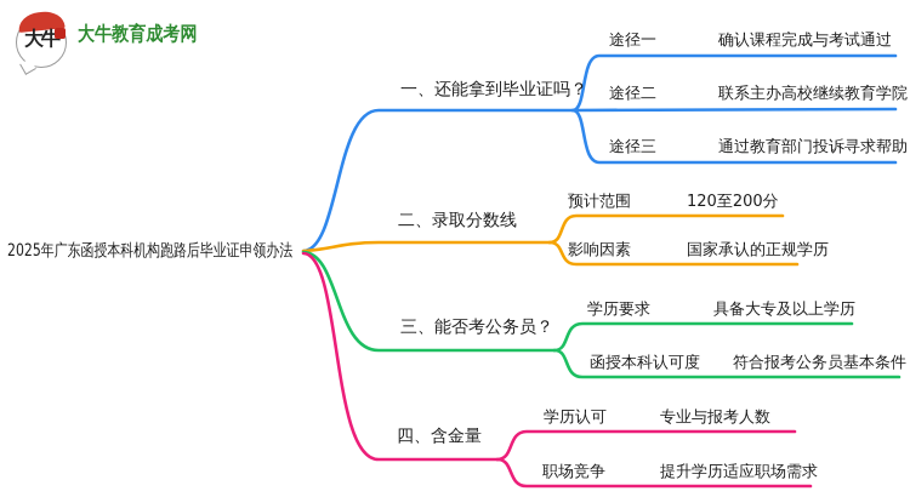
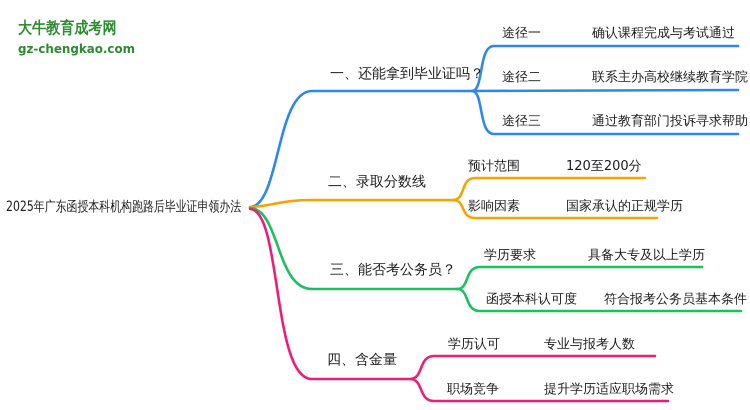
- 大牛
  大牛教育成考网
+ gz-chengkao.com
  2025年广东函授本科机构跑路后毕业证申领办法
  一、还能拿到毕业证吗？
  途径一
  确认课程完成与考试通过
  途径二
  联系主办高校继续教育学院
  途径三
  通过教育部门投诉寻求帮助
  二、录取分数线
  预计范围
  120至200分
  影响因素
  国家承认的正规学历
  三、能否考公务员？
  学历要求
  具备大专及以上学历
  函授本科认可度
  符合报考公务员基本条件
  四、含金量
  学历认可
  专业与报考人数
  职场竞争
  提升学历适应职场需求
